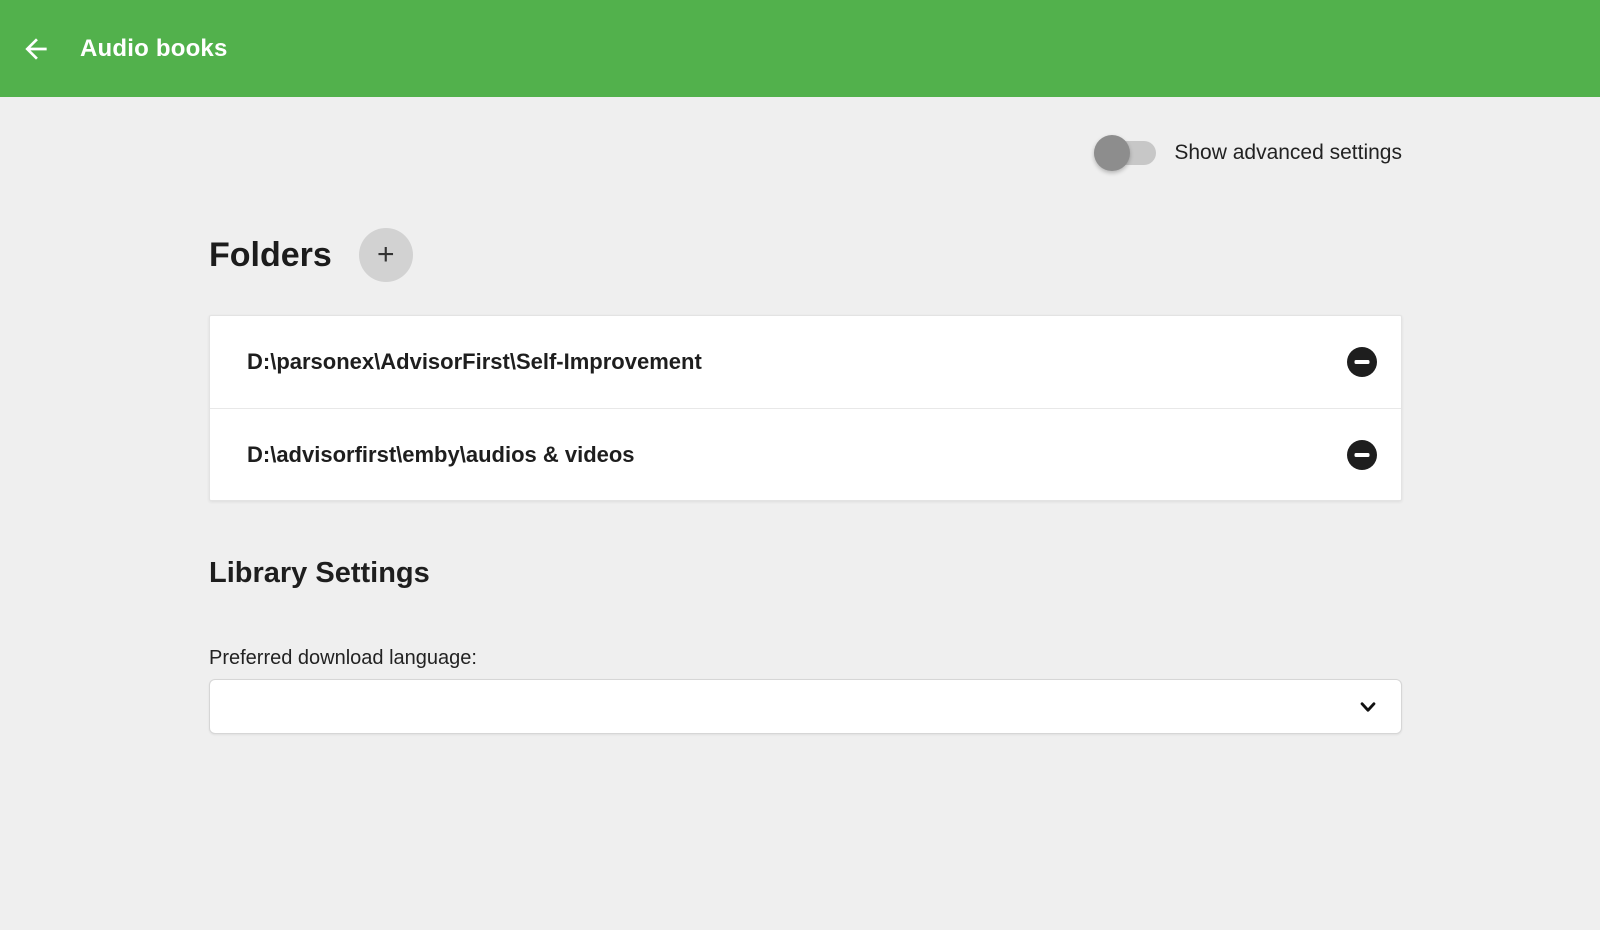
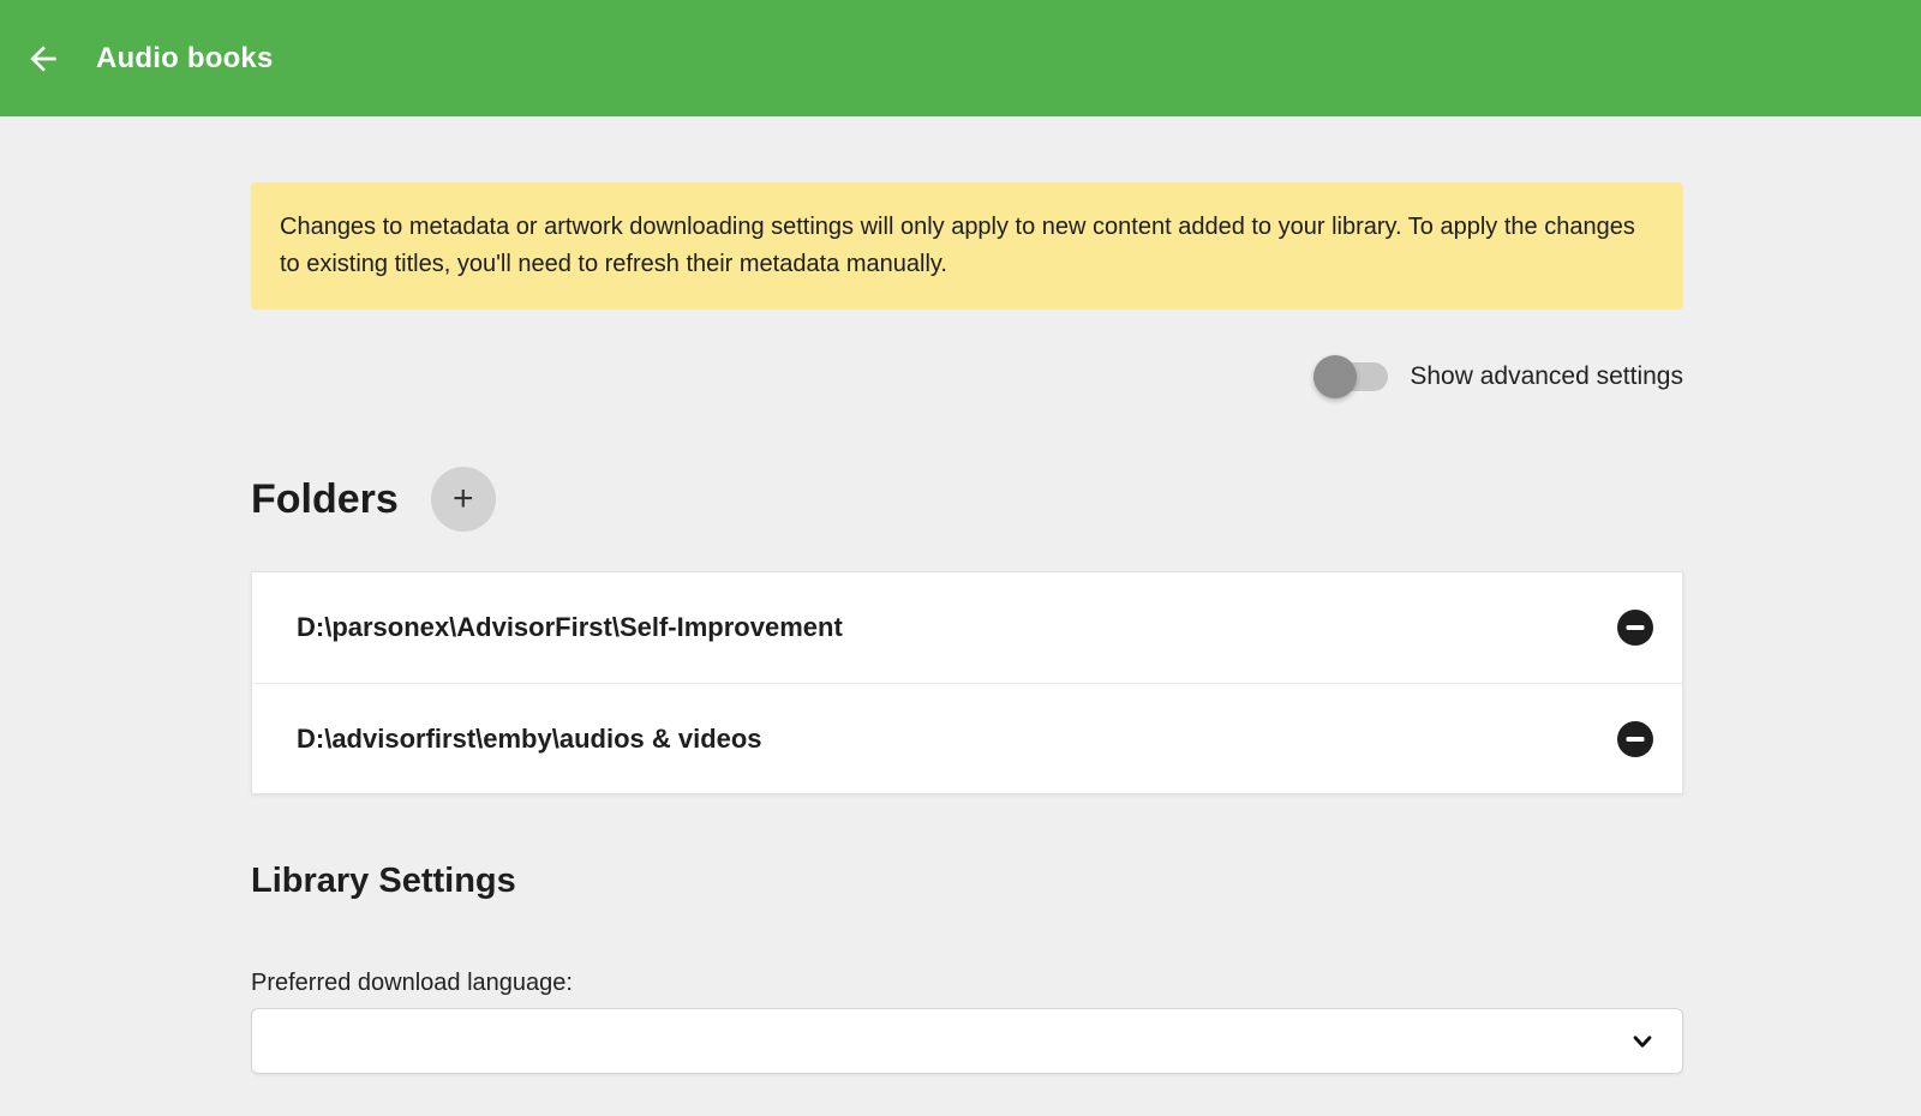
  Audio books
+ Changes to metadata or artwork downloading settings will only apply to new content added to your library. To apply the changes to existing titles, you'll need to refresh their metadata manually.
  Show advanced settings
  Folders
  +
  D:\parsonex\AdvisorFirst\Self-Improvement
  D:\advisorfirst\emby\audios & videos
  Library Settings
  Preferred download language:
